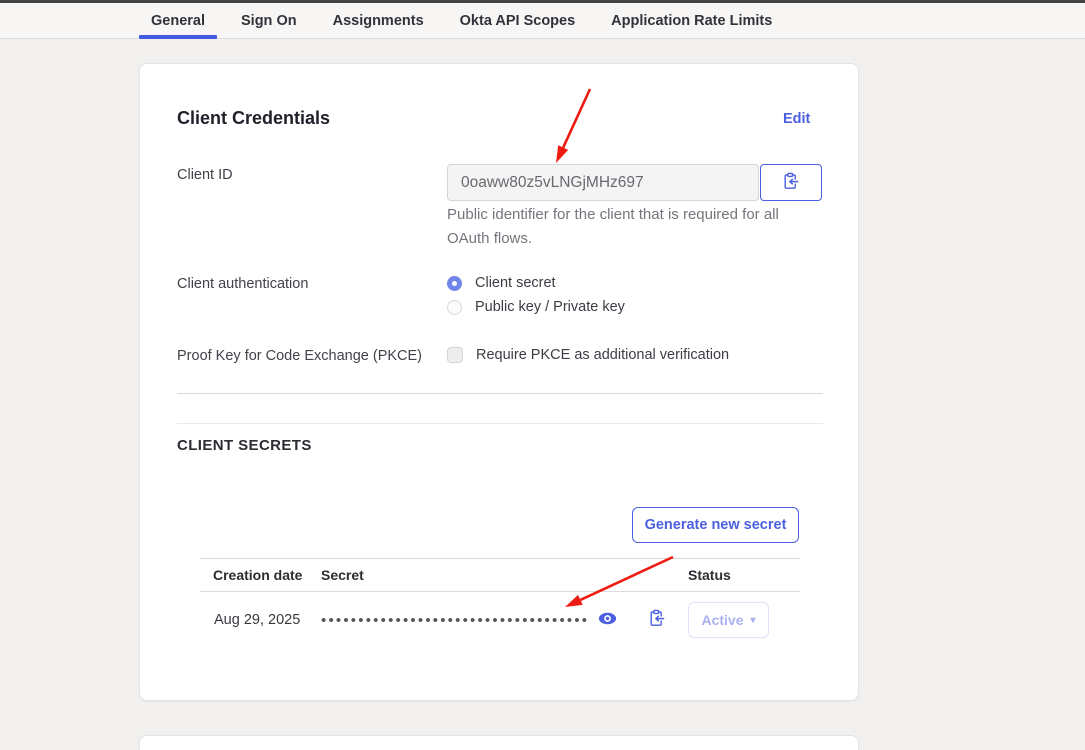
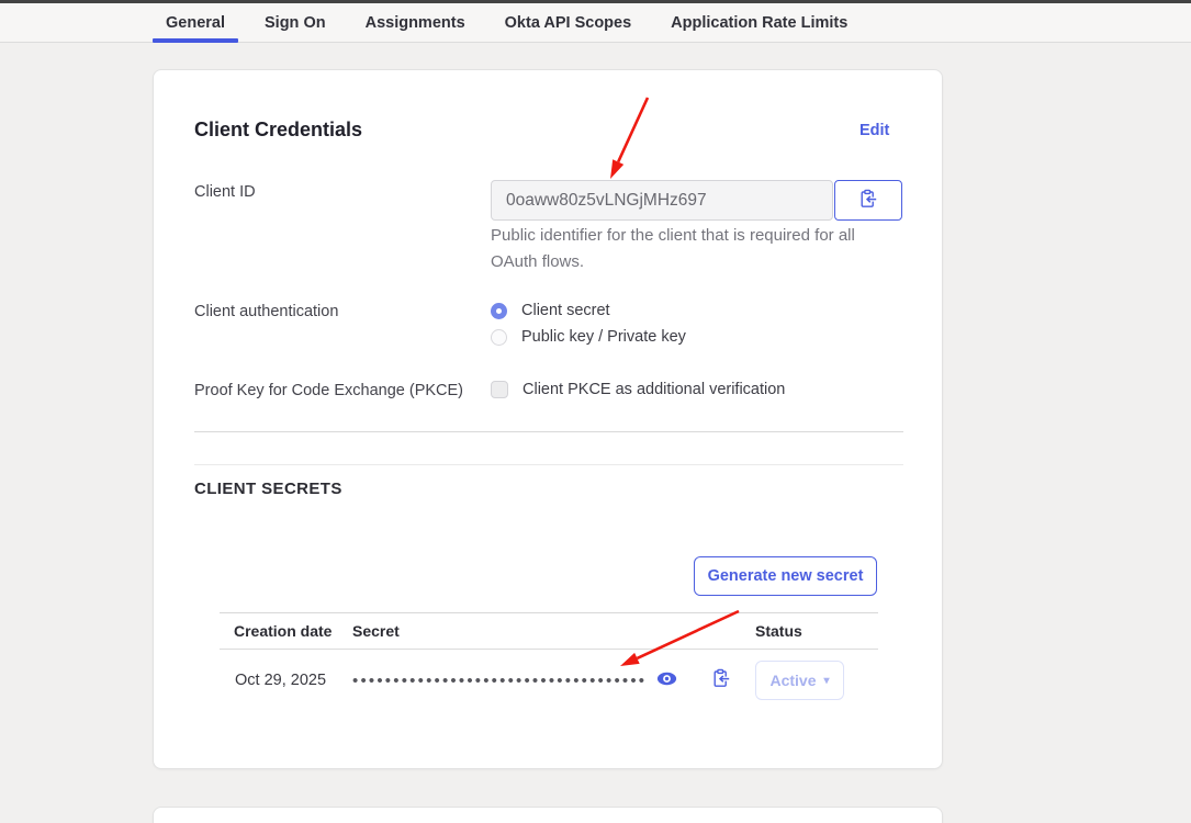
  General
  Sign On
  Assignments
  Okta API Scopes
  Application Rate Limits
  Client Credentials
  Edit
  Client ID
  0oaww80z5vLNGjMHz697
  Public identifier for the client that is required for all OAuth flows.
  Client authentication
  Client secret
  Public key / Private key
  Proof Key for Code Exchange (PKCE)
- Require PKCE as additional verification
+ Client PKCE as additional verification
  CLIENT SECRETS
  Generate new secret
  Creation date
  Secret
  Status
- Aug 29, 2025
+ Oct 29, 2025
  ••••••••••••••••••••••••••••••••••••
  Active
  ▾
